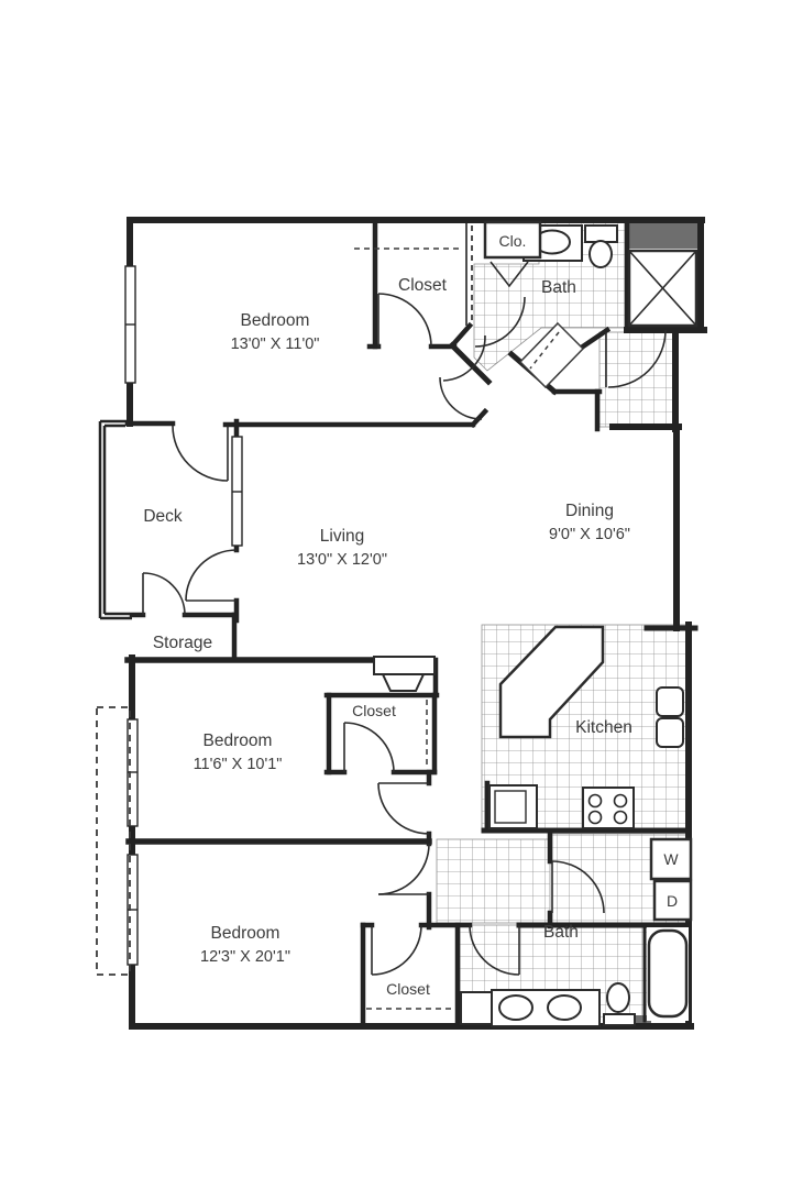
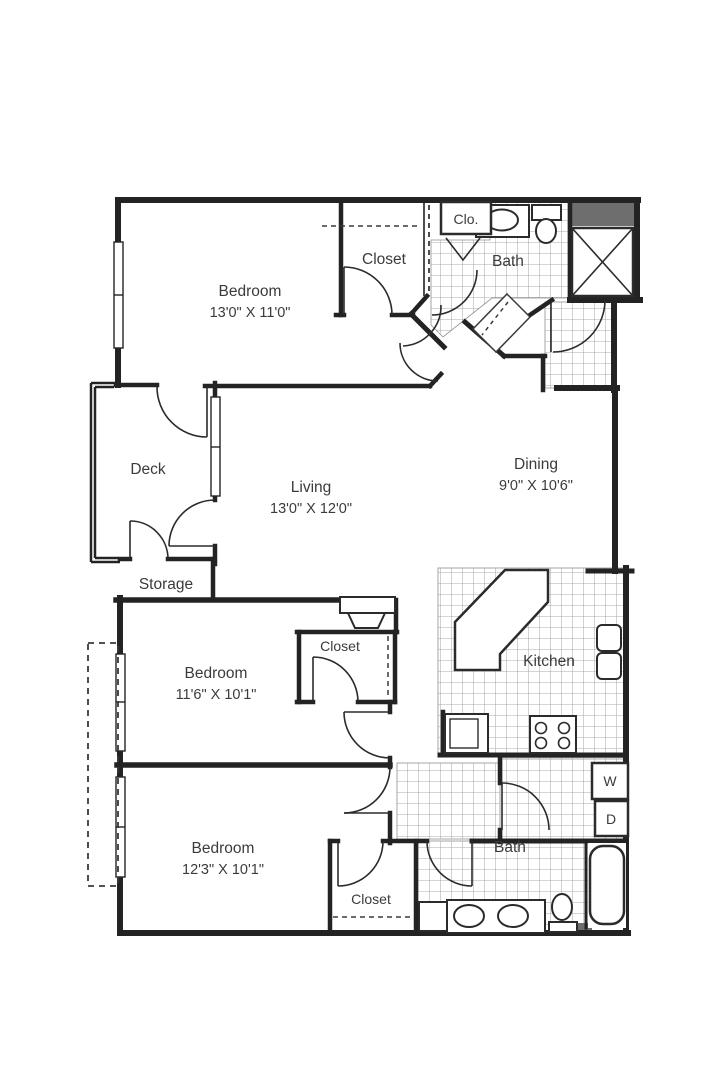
  Bedroom
  13'0" X 11'0"
  Closet
  Clo.
  Bath
  Deck
  Living
  13'0" X 12'0"
  Dining
  9'0" X 10'6"
  Storage
  Kitchen
  Bedroom
  11'6" X 10'1"
  Closet
  Bedroom
- 12'3" X 20'1"
+ 12'3" X 10'1"
  Closet
  Bath
  W
  D
